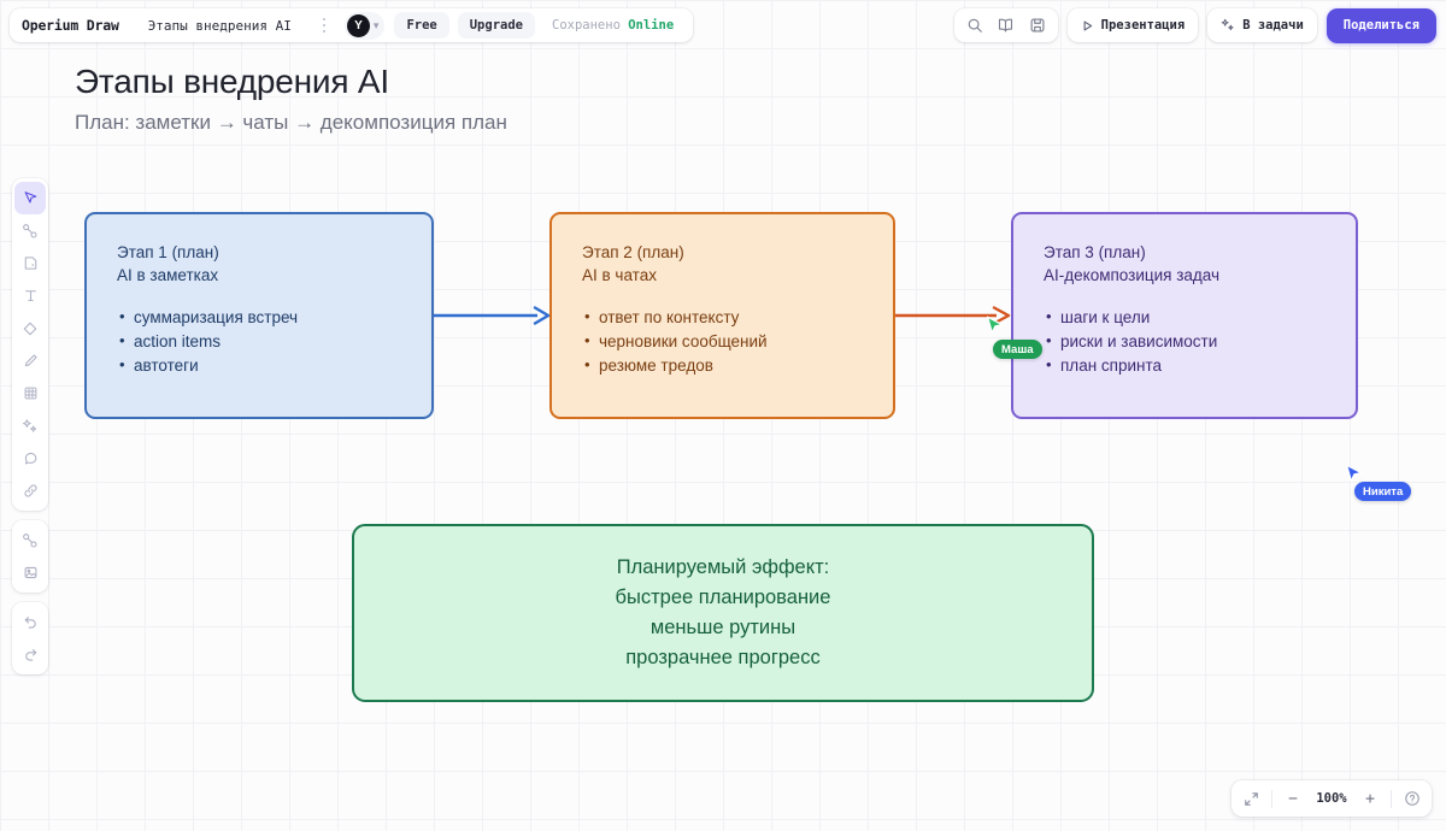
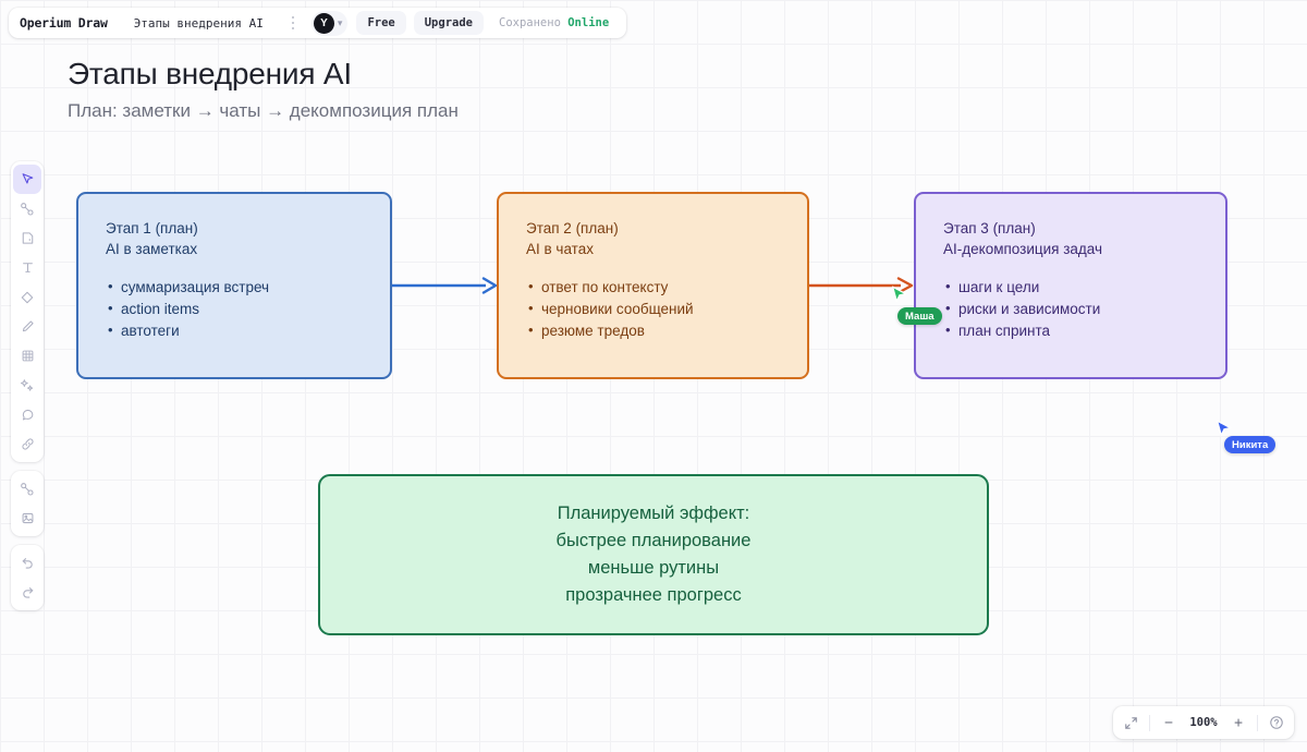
  Operium Draw
  Этапы внедрения AI
  Y
  ▾
  Free
  Upgrade
  Сохранено Online
- Презентация
- В задачи
- Поделиться
  Этапы внедрения AI
  План: заметки → чаты → декомпозиция план
  Этап 1 (план)
  AI в заметках
  суммаризация встреч
  action items
  автотеги
  Этап 2 (план)
  AI в чатах
  ответ по контексту
  черновики сообщений
  резюме тредов
  Этап 3 (план)
  AI-декомпозиция задач
  шаги к цели
  риски и зависимости
  план спринта
  Планируемый эффект:
  быстрее планирование
  меньше рутины
  прозрачнее прогресс
  Маша
  Никита
  −
  100%
  +
